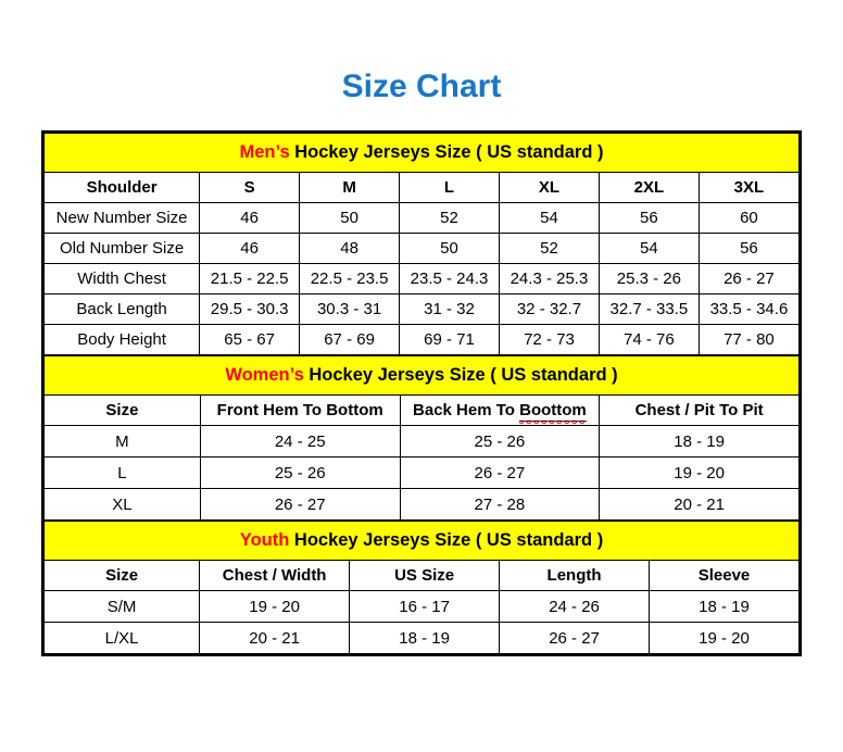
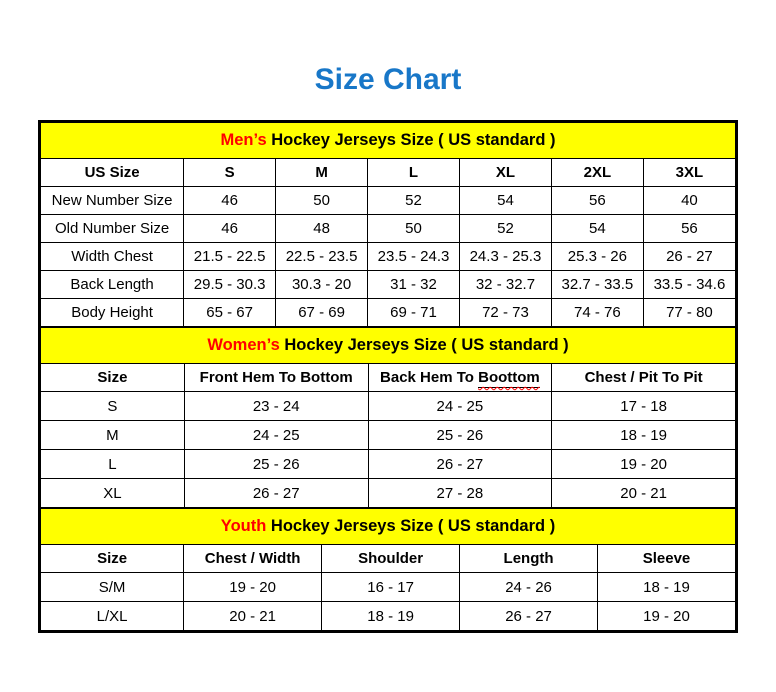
  Size Chart
  Men’s Hockey Jerseys Size ( US standard )
- Shoulder	S	M	L	XL	2XL	3XL
+ US Size	S	M	L	XL	2XL	3XL
- New Number Size	46	50	52	54	56	60
+ New Number Size	46	50	52	54	56	40
  Old Number Size	46	48	50	52	54	56
  Width Chest	21.5 - 22.5	22.5 - 23.5	23.5 - 24.3	24.3 - 25.3	25.3 - 26	26 - 27
- Back Length	29.5 - 30.3	30.3 - 31	31 - 32	32 - 32.7	32.7 - 33.5	33.5 - 34.6
+ Back Length	29.5 - 30.3	30.3 - 20	31 - 32	32 - 32.7	32.7 - 33.5	33.5 - 34.6
  Body Height	65 - 67	67 - 69	69 - 71	72 - 73	74 - 76	77 - 80
  Women’s Hockey Jerseys Size ( US standard )
  Size	Front Hem To Bottom	Back Hem To Boottom	Chest / Pit To Pit
+ S	23 - 24	24 - 25	17 - 18
  M	24 - 25	25 - 26	18 - 19
  L	25 - 26	26 - 27	19 - 20
  XL	26 - 27	27 - 28	20 - 21
  Youth Hockey Jerseys Size ( US standard )
- Size	Chest / Width	US Size	Length	Sleeve
+ Size	Chest / Width	Shoulder	Length	Sleeve
  S/M	19 - 20	16 - 17	24 - 26	18 - 19
  L/XL	20 - 21	18 - 19	26 - 27	19 - 20
